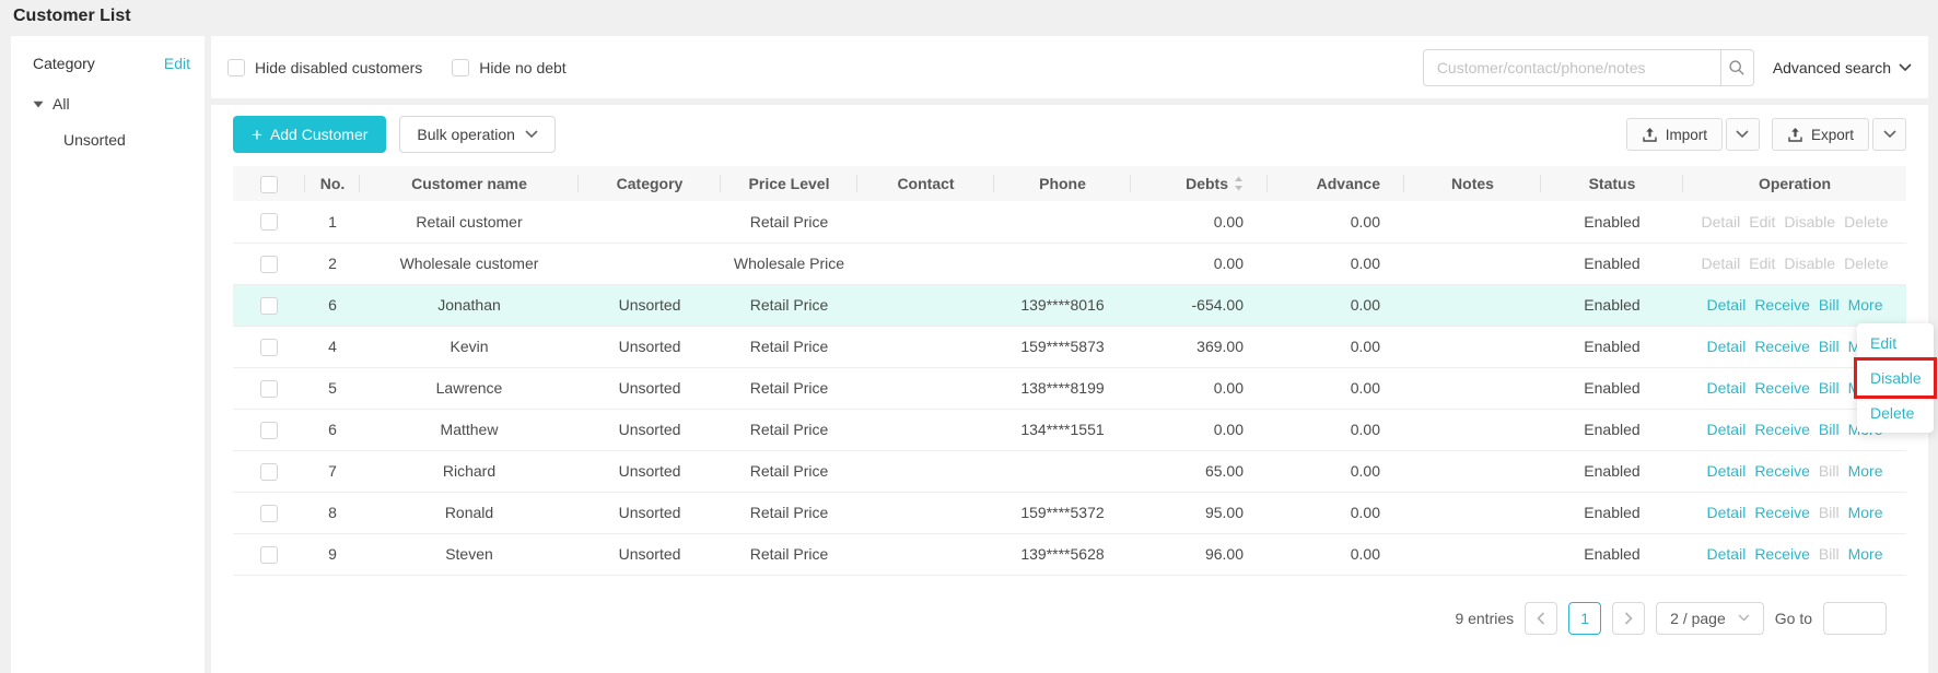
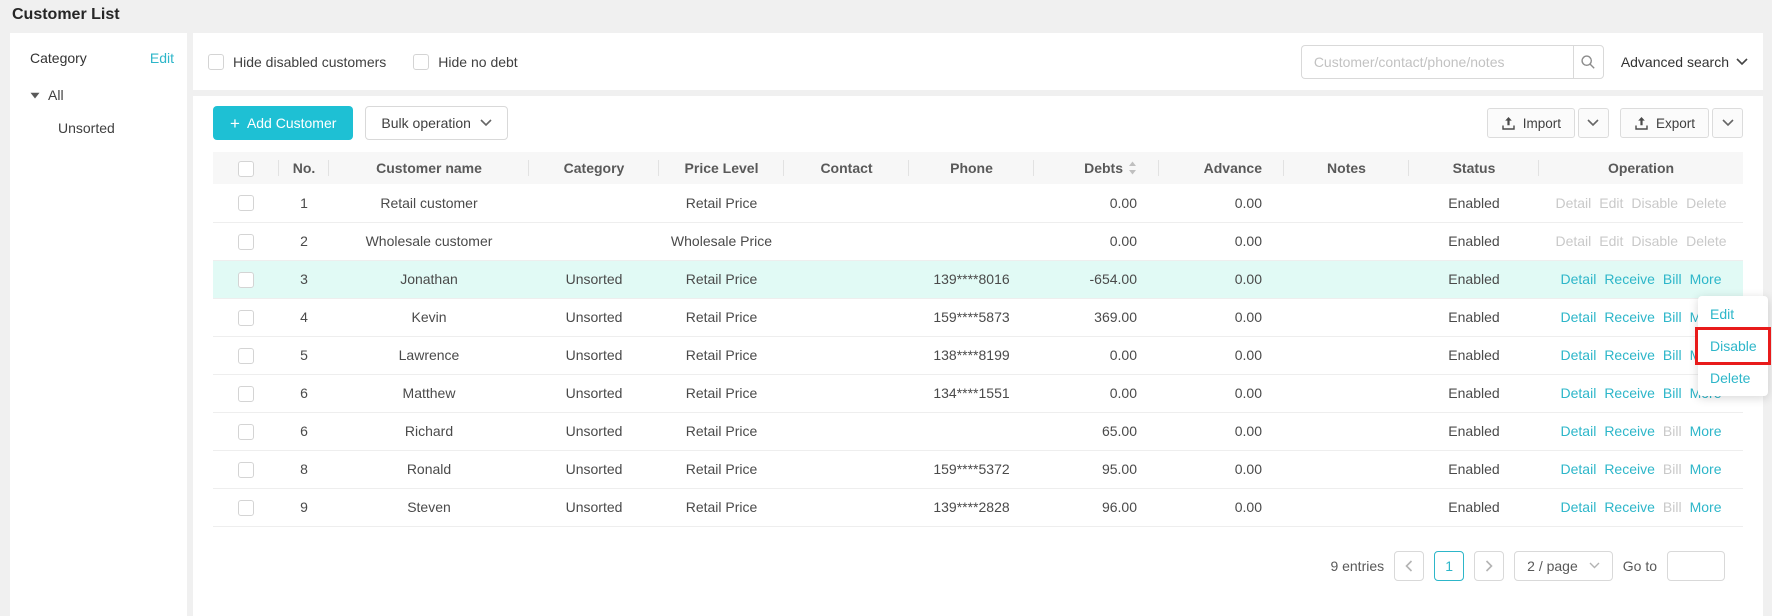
  Customer List
  Category
  Edit
  All
  Unsorted
  Hide disabled customers
  Hide no debt
  Customer/contact/phone/notes
  Advanced search
  +
  Add Customer
  Bulk operation
  Import
  Export
  	No.	Customer name	Category	Price Level	Contact	Phone	Debts	Advance	Notes	Status	Operation
  	1	Retail customer		Retail Price			0.00	0.00		Enabled	Detail Edit Disable Delete
  	2	Wholesale customer		Wholesale Price			0.00	0.00		Enabled	Detail Edit Disable Delete
- 	6	Jonathan	Unsorted	Retail Price		139****8016	-654.00	0.00		Enabled	Detail Receive Bill More
+ 	3	Jonathan	Unsorted	Retail Price		139****8016	-654.00	0.00		Enabled	Detail Receive Bill More
  	4	Kevin	Unsorted	Retail Price		159****5873	369.00	0.00		Enabled	Detail Receive Bill M
  	5	Lawrence	Unsorted	Retail Price		138****8199	0.00	0.00		Enabled	Detail Receive Bill M
  	6	Matthew	Unsorted	Retail Price		134****1551	0.00	0.00		Enabled	Detail Receive Bill M
- 	7	Richard	Unsorted	Retail Price			65.00	0.00		Enabled	Detail Receive Bill More
+ 	6	Richard	Unsorted	Retail Price			65.00	0.00		Enabled	Detail Receive Bill More
  	8	Ronald	Unsorted	Retail Price		159****5372	95.00	0.00		Enabled	Detail Receive Bill More
- 	9	Steven	Unsorted	Retail Price		139****5628	96.00	0.00		Enabled	Detail Receive Bill More
+ 	9	Steven	Unsorted	Retail Price		139****2828	96.00	0.00		Enabled	Detail Receive Bill More
  9 entries
  1
  2 / page
  Go to
  Edit
  Disable
  Delete
